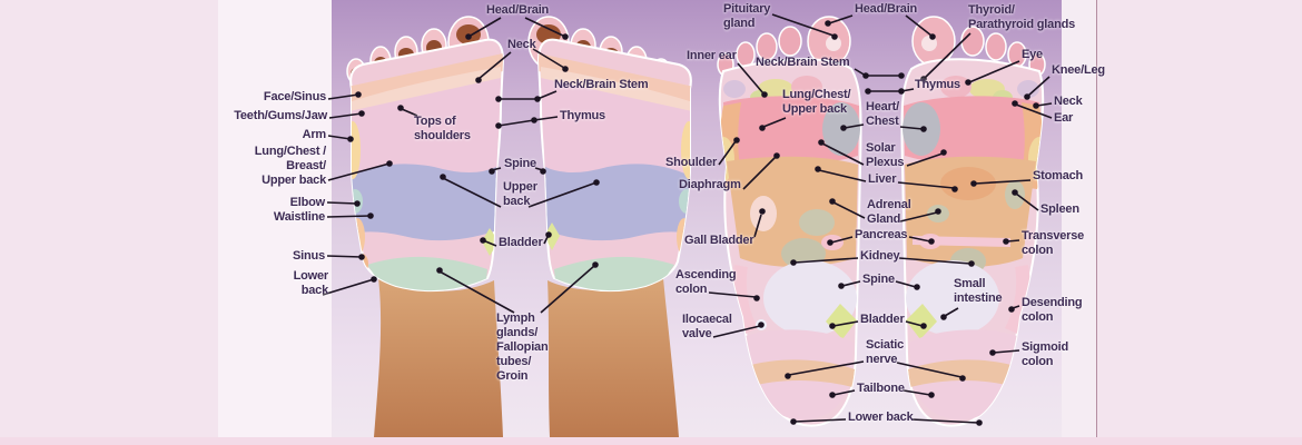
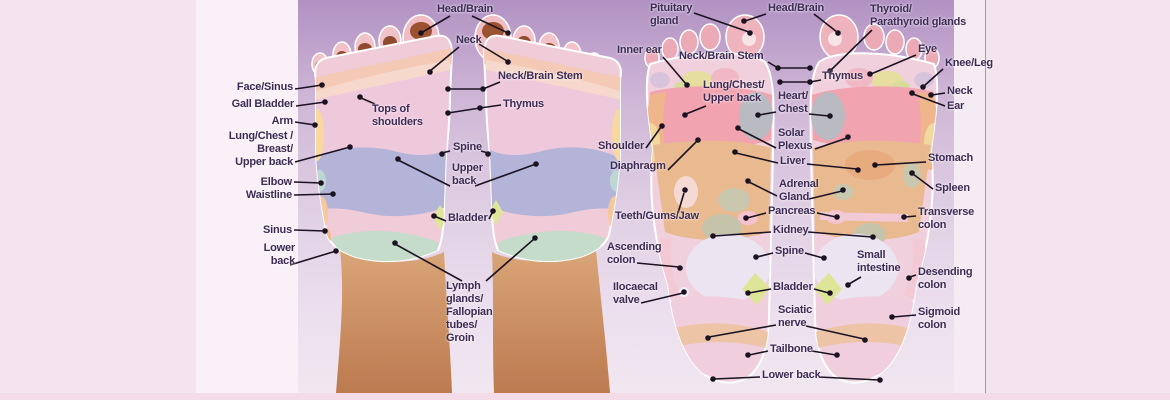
  Head/Brain
  Neck
  Neck/Brain Stem
  Thymus
  Tops of
  shoulders
  Face/Sinus
- Teeth/Gums/Jaw
+ Gall Bladder
  Arm
  Lung/Chest /
  Breast/
  Upper back
  Elbow
  Waistline
  Sinus
  Lower
  back
  Spine
  Upper
  back
  Bladder
  Lymph
  glands/
  Fallopian
  tubes/
  Groin
  Pituitary
  gland
  Head/Brain
  Thyroid/
  Parathyroid glands
  Inner ear
  Neck/Brain Stem
  Thymus
  Eye
  Knee/Leg
  Neck
  Ear
  Lung/Chest/
  Upper back
  Heart/
  Chest
  Shoulder
  Solar
  Plexus
  Liver
  Stomach
  Diaphragm
  Adrenal
  Gland
  Spleen
- Gall Bladder
+ Teeth/Gums/Jaw
  Pancreas
  Transverse
  colon
  Kidney
  Spine
  Ascending
  colon
  Small
  intestine
  Desending
  colon
  Ilocaecal
  valve
  Bladder
  Sigmoid
  colon
  Sciatic
  nerve
  Tailbone
  Lower back
